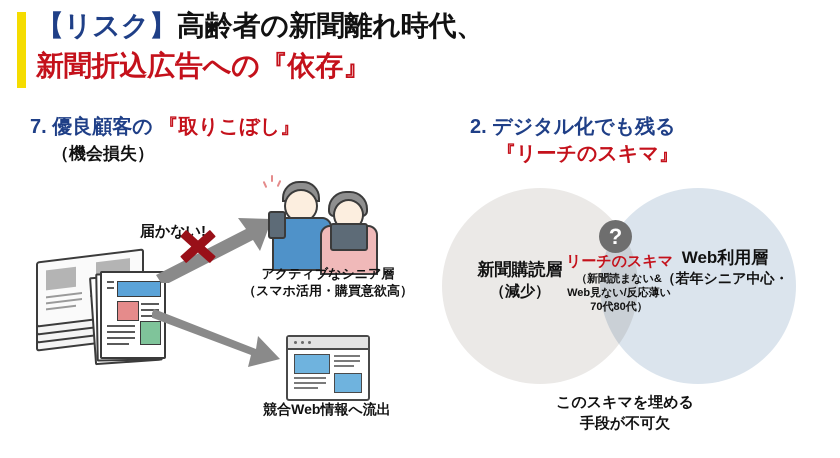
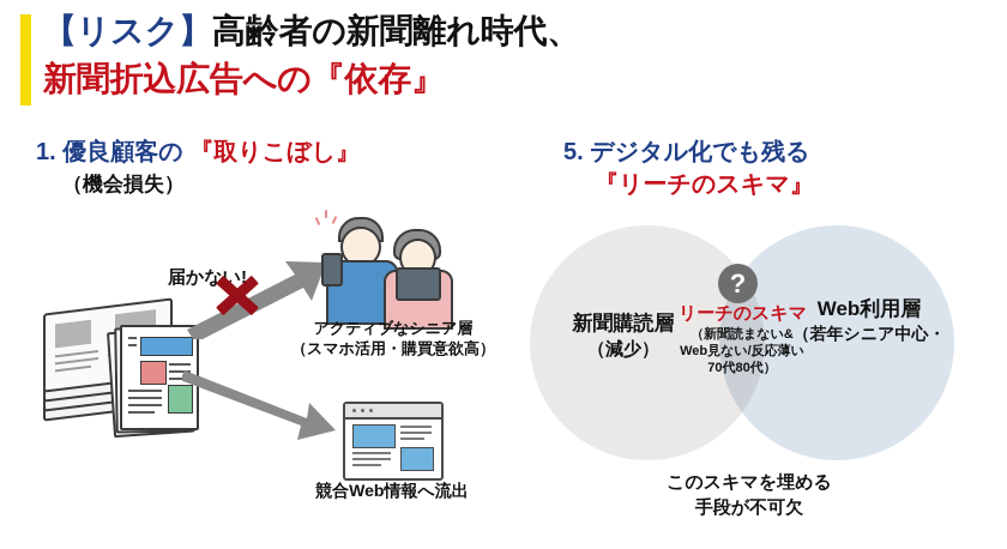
  【リスク】高齢者の新聞離れ時代、
  新聞折込広告への『依存』
- 7. 優良顧客の 『取りこぼし』
+ 1. 優良顧客の 『取りこぼし』
  （機会損失）
- 2. デジタル化でも残る
+ 5. デジタル化でも残る
  『リーチのスキマ』
  届かない!
  アクティブなシニア層
  （スマホ活用・購買意欲高）
  競合Web情報へ流出
  新聞購読層
  （減少）
  Web利用層
  （若年シニア中心・
  ?
  リーチのスキマ
  （新聞読まない&
  Web見ない/反応薄い
  70代80代）
  このスキマを埋める
  手段が不可欠
